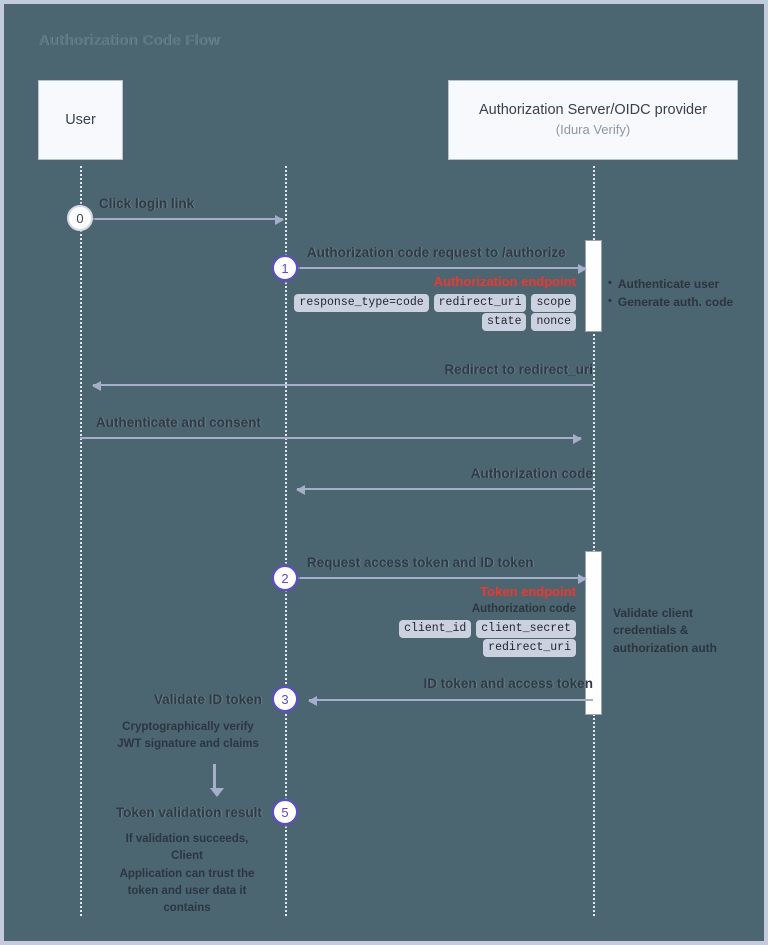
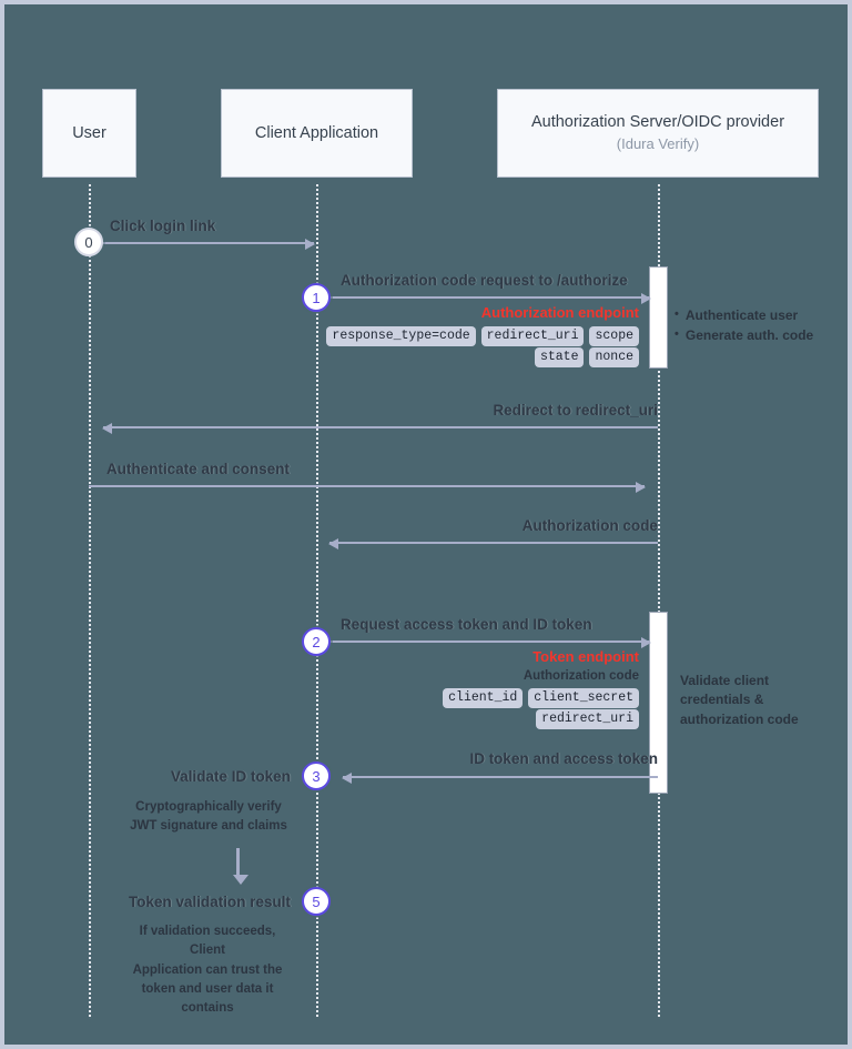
- Authorization Code Flow
  User
+ Client Application
  Authorization Server/OIDC provider
  (Idura Verify)
  Click login link
  0
  Authorization code request to /authorize
  1
  Authorization endpoint
  response_type=code
  redirect_uri
  scope
  state
  nonce
  •
  Authenticate user
  •
  Generate auth. code
  Redirect to redirect_uri
  Authenticate and consent
  Authorization code
  Request access token and ID token
  2
  Token endpoint
  Authorization code
  client_id
  client_secret
  redirect_uri
- Validate client credentials & authorization auth
+ Validate client credentials & authorization code
  ID token and access token
  3
  Validate ID token
  Cryptographically verify
  JWT signature and claims
  Token validation result
  5
  If validation succeeds, Client
  Application can trust the
  token and user data it
  contains
